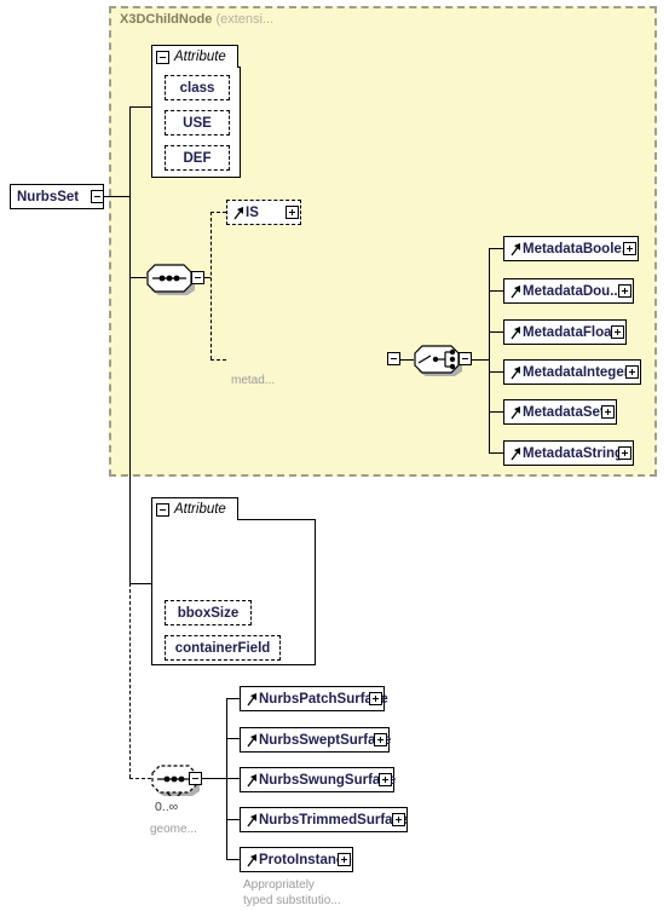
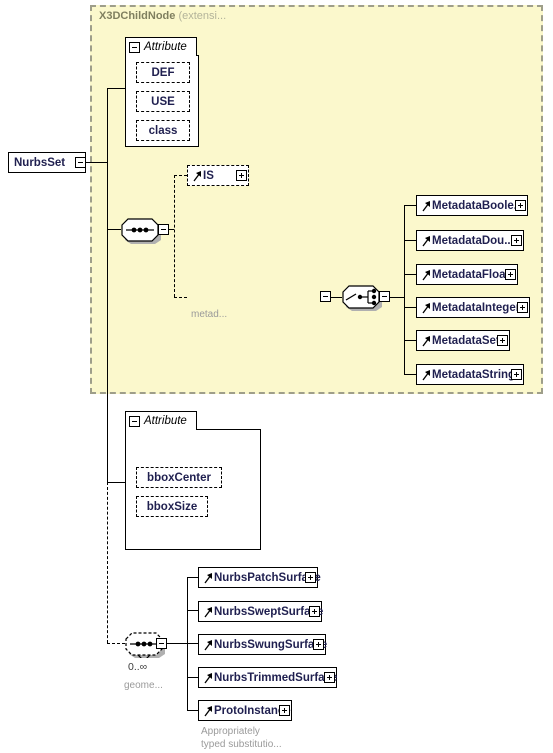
  X3DChildNode (extensi...
  NurbsSet
  Attribute
- class
+ DEF
  USE
- DEF
+ class
  IS
  metad...
  MetadataBoole
  MetadataDou..
  MetadataFloa
  MetadataIntege
  MetadataSe
  MetadataStrin
  Attribute
+ bboxCenter
  bboxSize
- containerField
  0..∞
  geome...
  NurbsPatchSurfe
  NurbsSweptSurfae
  NurbsSwungSurfa
  NurbsTrimmedSurfa
  ProtoInstan
  Appropriately
  typed substitutio...
